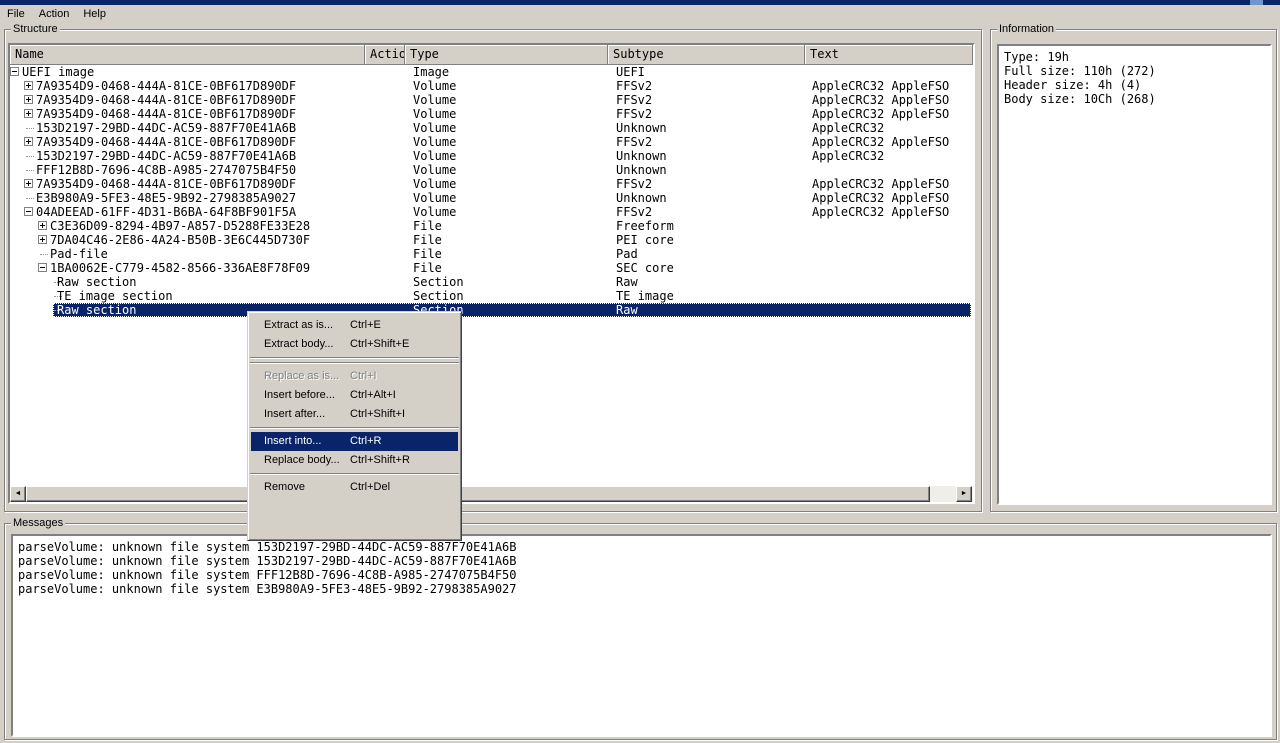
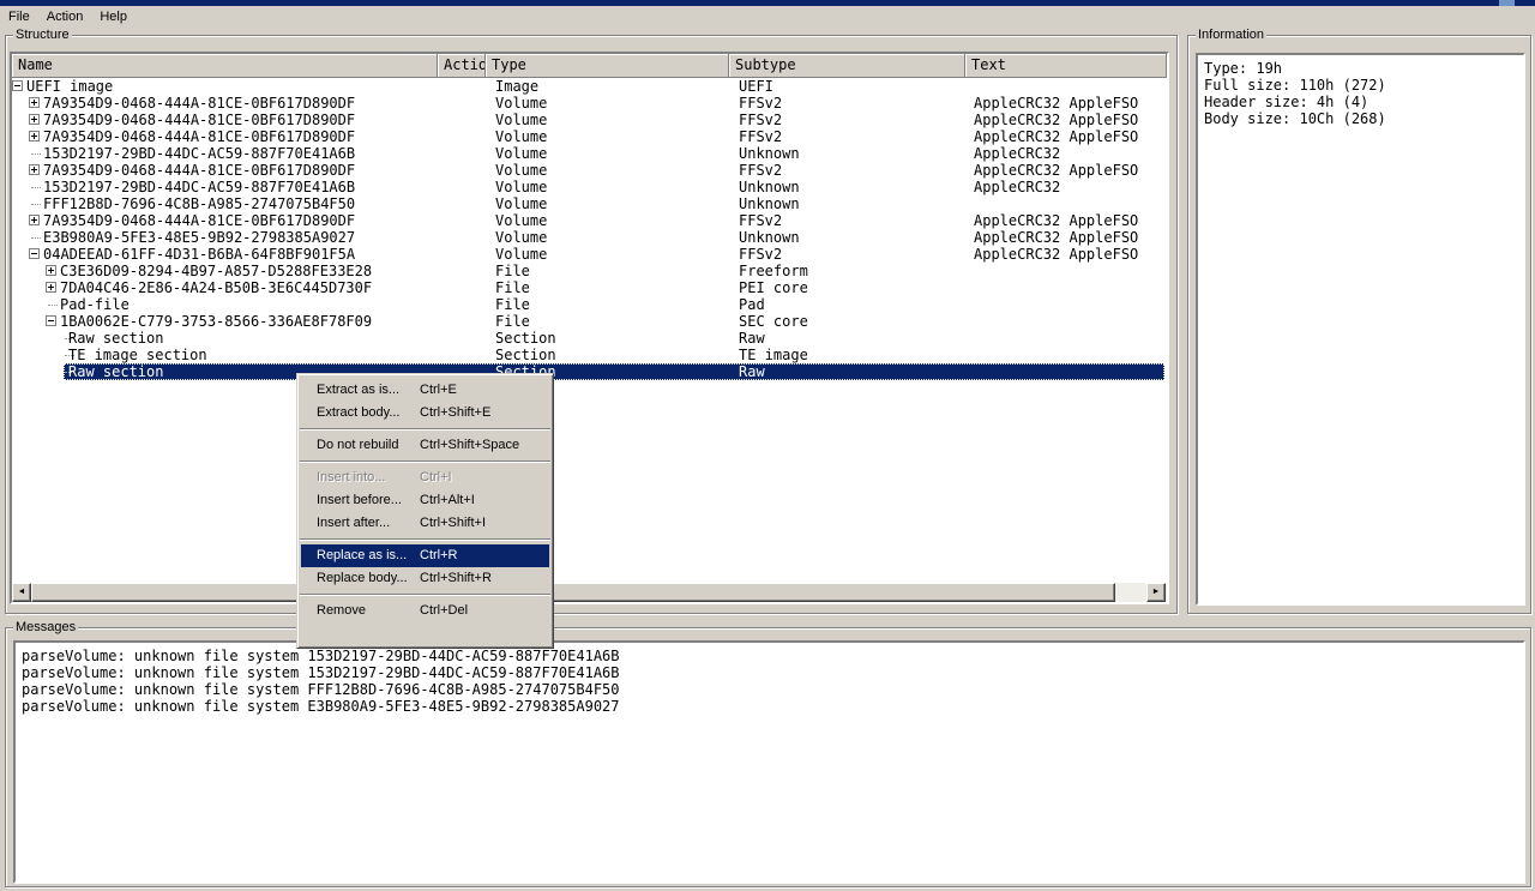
  File
  Action
  Help
  Structure
  Name
  Actio
  Type
  Subtype
  Text
  UEFI image
  Image
  UEFI
  7A9354D9-0468-444A-81CE-0BF617D890DF
  Volume
  FFSv2
  AppleCRC32 AppleFSO
  7A9354D9-0468-444A-81CE-0BF617D890DF
  Volume
  FFSv2
  AppleCRC32 AppleFSO
  7A9354D9-0468-444A-81CE-0BF617D890DF
  Volume
  FFSv2
  AppleCRC32 AppleFSO
  153D2197-29BD-44DC-AC59-887F70E41A6B
  Volume
  Unknown
  AppleCRC32
  7A9354D9-0468-444A-81CE-0BF617D890DF
  Volume
  FFSv2
  AppleCRC32 AppleFSO
  153D2197-29BD-44DC-AC59-887F70E41A6B
  Volume
  Unknown
  AppleCRC32
  FFF12B8D-7696-4C8B-A985-2747075B4F50
  Volume
  Unknown
  7A9354D9-0468-444A-81CE-0BF617D890DF
  Volume
  FFSv2
  AppleCRC32 AppleFSO
  E3B980A9-5FE3-48E5-9B92-2798385A9027
  Volume
  Unknown
  AppleCRC32 AppleFSO
  04ADEEAD-61FF-4D31-B6BA-64F8BF901F5A
  Volume
  FFSv2
  AppleCRC32 AppleFSO
  C3E36D09-8294-4B97-A857-D5288FE33E28
  File
  Freeform
  7DA04C46-2E86-4A24-B50B-3E6C445D730F
  File
  PEI core
  Pad-file
  File
  Pad
- 1BA0062E-C779-4582-8566-336AE8F78F09
+ 1BA0062E-C779-3753-8566-336AE8F78F09
  File
  SEC core
  Raw section
  Section
  Raw
  TE image section
  Section
  TE image
  Raw section
  Section
  Raw
  Information
  Type: 19h
  Full size: 110h (272)
  Header size: 4h (4)
  Body size: 10Ch (268)
  Messages
  parseVolume: unknown file system 153D2197-29BD-44DC-AC59-887F70E41A6B
  parseVolume: unknown file system 153D2197-29BD-44DC-AC59-887F70E41A6B
  parseVolume: unknown file system FFF12B8D-7696-4C8B-A985-2747075B4F50
  parseVolume: unknown file system E3B980A9-5FE3-48E5-9B92-2798385A9027
  Extract as is...
  Ctrl+E
  Extract body...
  Ctrl+Shift+E
+ Do not rebuild
+ Ctrl+Shift+Space
- Replace as is...
+ Insert into...
  Ctrl+I
  Insert before...
  Ctrl+Alt+I
  Insert after...
  Ctrl+Shift+I
- Insert into...
+ Replace as is...
  Ctrl+R
  Replace body...
  Ctrl+Shift+R
  Remove
  Ctrl+Del
